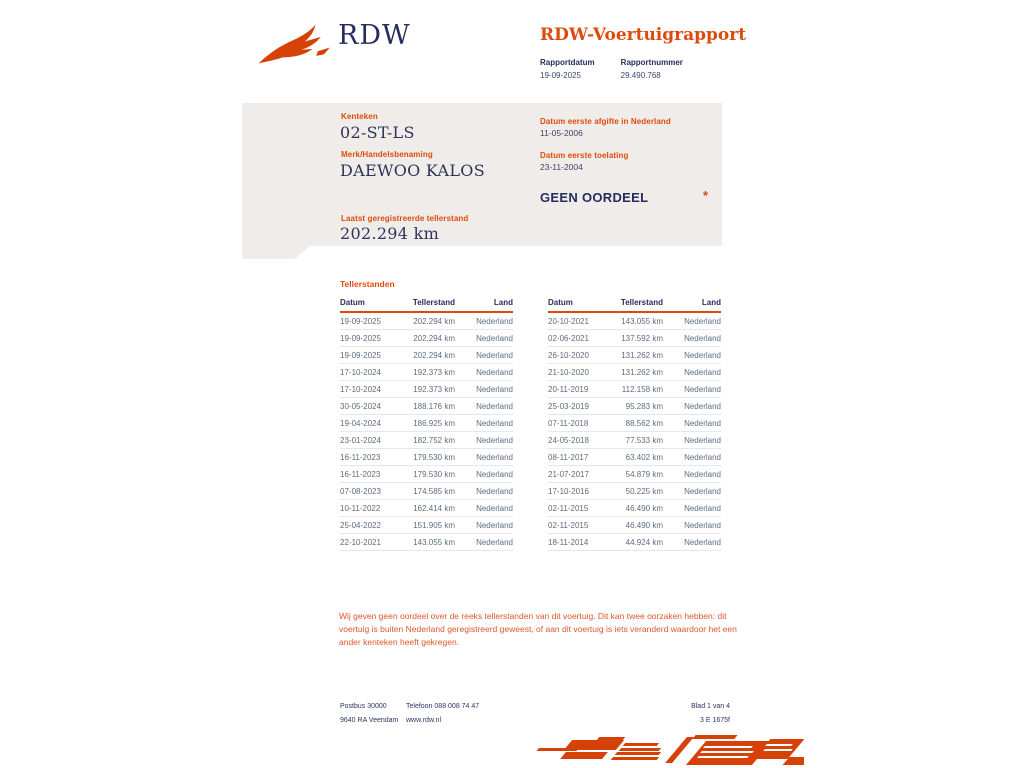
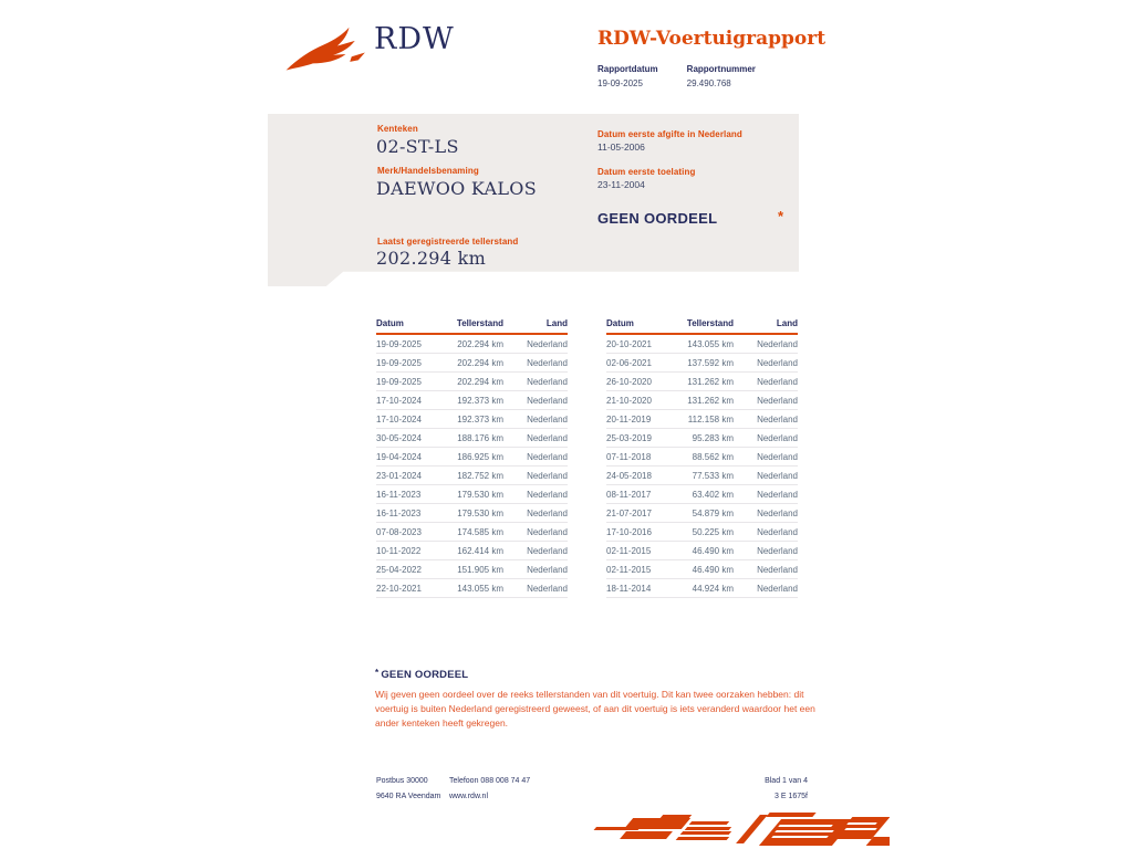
  RDW
  RDW-Voertuigrapport
  Rapportdatum
  19-09-2025
  Rapportnummer
  29.490.768
  Kenteken
  02-ST-LS
  Merk/Handelsbenaming
  DAEWOO KALOS
  Laatst geregistreerde tellerstand
  202.294 km
  Datum eerste afgifte in Nederland
  11-05-2006
  Datum eerste toelating
  23-11-2004
  GEEN OORDEEL
  *
- Tellerstanden
  Datum
  Tellerstand
  Land
  19-09-2025
  202.294 km
  Nederland
  19-09-2025
  202.294 km
  Nederland
  19-09-2025
  202.294 km
  Nederland
  17-10-2024
  192.373 km
  Nederland
  17-10-2024
  192.373 km
  Nederland
  30-05-2024
  188.176 km
  Nederland
  19-04-2024
  186.925 km
  Nederland
  23-01-2024
  182.752 km
  Nederland
  16-11-2023
  179.530 km
  Nederland
  16-11-2023
  179.530 km
  Nederland
  07-08-2023
  174.585 km
  Nederland
  10-11-2022
  162.414 km
  Nederland
  25-04-2022
  151.905 km
  Nederland
  22-10-2021
  143.055 km
  Nederland
  Datum
  Tellerstand
  Land
  20-10-2021
  143.055 km
  Nederland
  02-06-2021
  137.592 km
  Nederland
  26-10-2020
  131.262 km
  Nederland
  21-10-2020
  131.262 km
  Nederland
  20-11-2019
  112.158 km
  Nederland
  25-03-2019
  95.283 km
  Nederland
  07-11-2018
  88.562 km
  Nederland
  24-05-2018
  77.533 km
  Nederland
  08-11-2017
  63.402 km
  Nederland
  21-07-2017
  54.879 km
  Nederland
  17-10-2016
  50.225 km
  Nederland
  02-11-2015
  46.490 km
  Nederland
  02-11-2015
  46.490 km
  Nederland
  18-11-2014
  44.924 km
  Nederland
+ * GEEN OORDEEL
  Wij geven geen oordeel over de reeks tellerstanden van dit voertuig. Dit kan twee oorzaken hebben: dit voertuig is buiten Nederland geregistreerd geweest, of aan dit voertuig is iets veranderd waardoor het een ander kenteken heeft gekregen.
